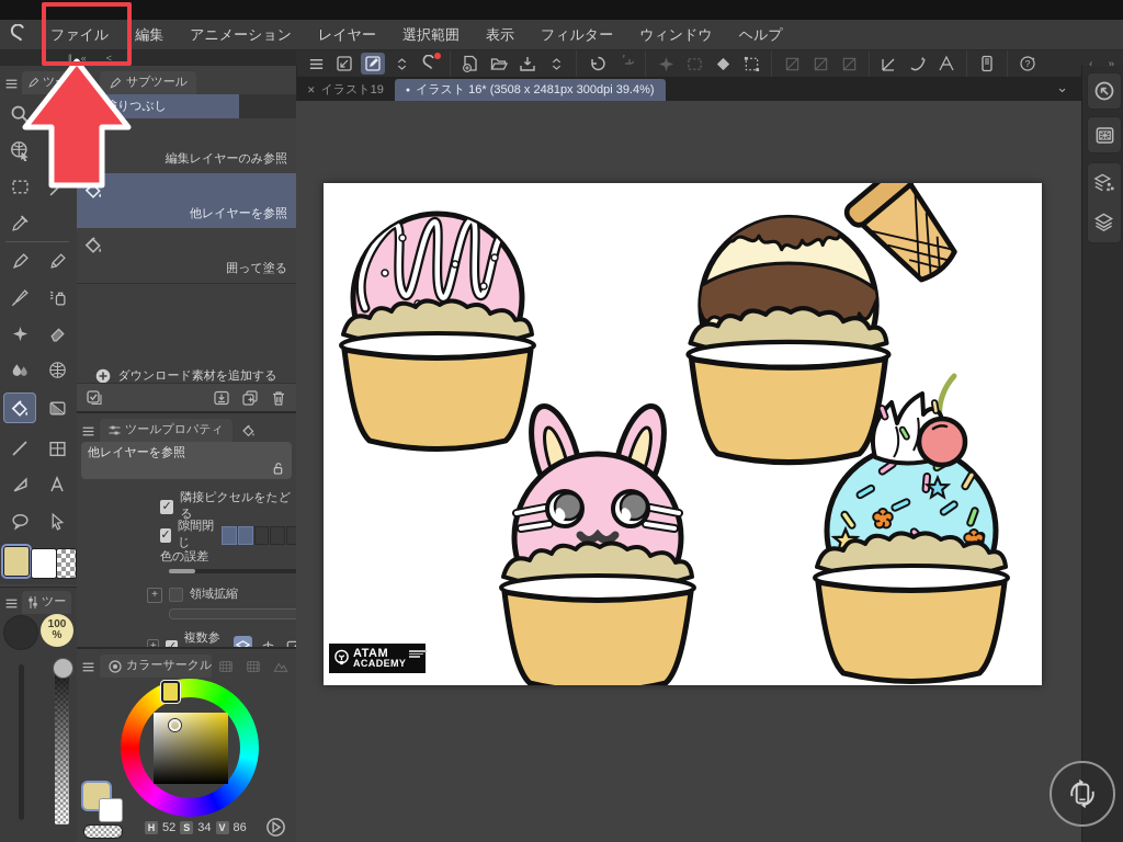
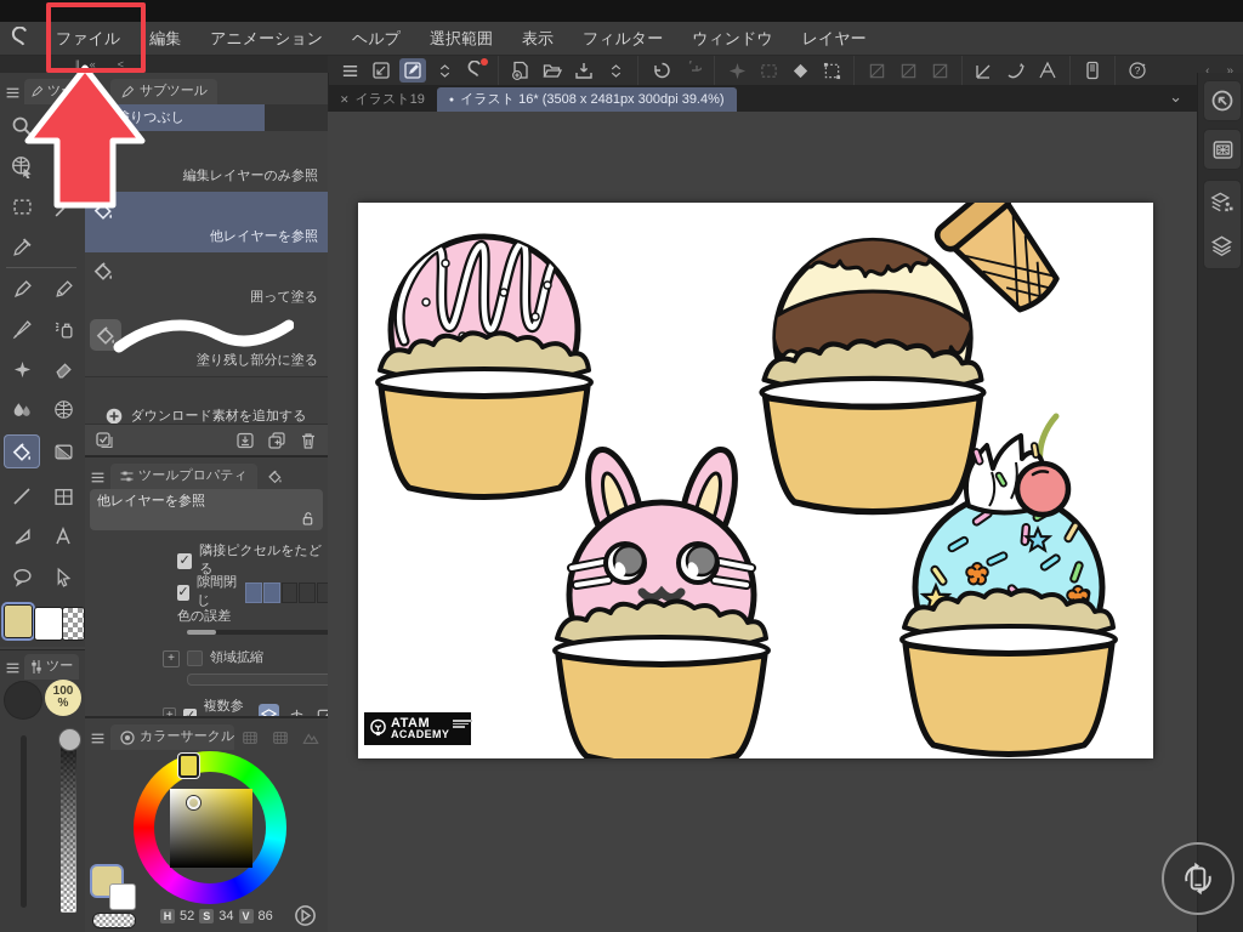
  ファイル
  編集
  アニメーション
- レイヤー
+ ヘルプ
  選択範囲
  表示
  フィルター
  ウィンドウ
- ヘルプ
+ レイヤー
  ‖
  «
  <
  ‹
  »
  ✕
  イラスト19
  イラスト 16* (3508 x 2481px 300dpi 39.4%)
  ⌄
  ツー
  100
  %
  サブツール
  りつぶし
  編集レイヤーのみ参照
  他レイヤーを参照
  囲って塗る
+ 塗り残し部分に塗る
  ダウンロード素材を追加する
  ツールプロパティ
  他レイヤーを参照
  ✓
  隣接ピクセルをたどる
  ✓
  隙間閉じ
  色の誤差
  +
  領域拡縮
  複数参
  カラーサークル
  H
  52
  S
  34
  V
  86
  ATAM
  ACADEMY
